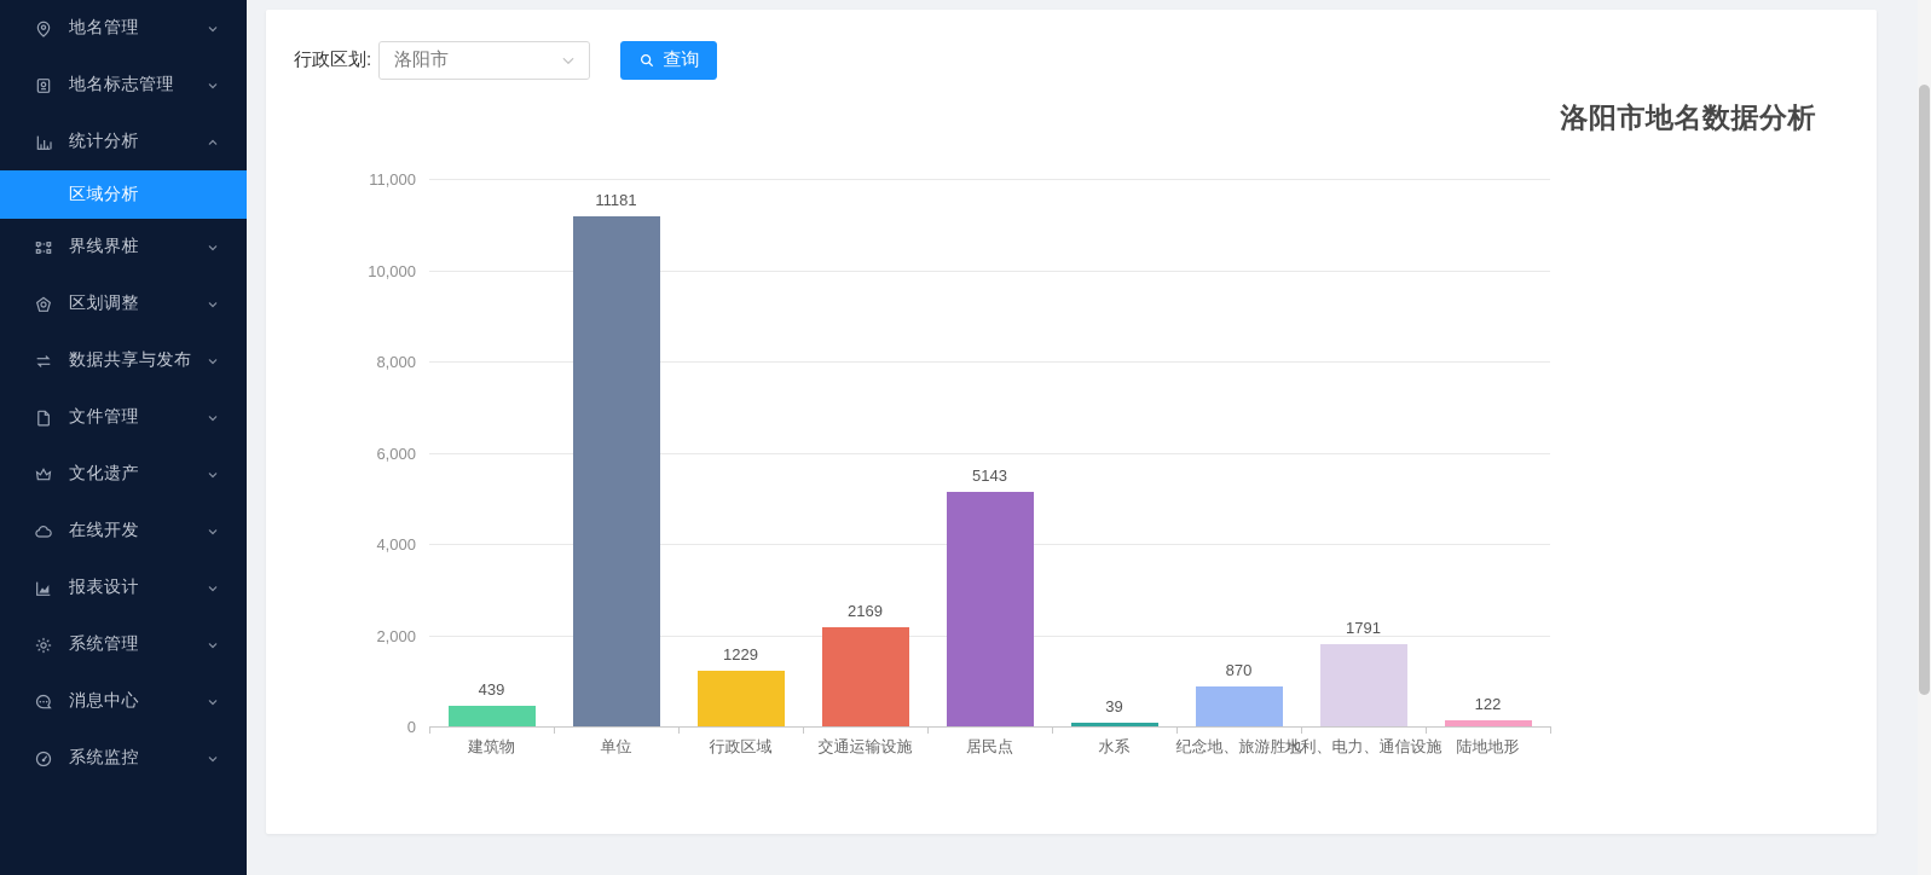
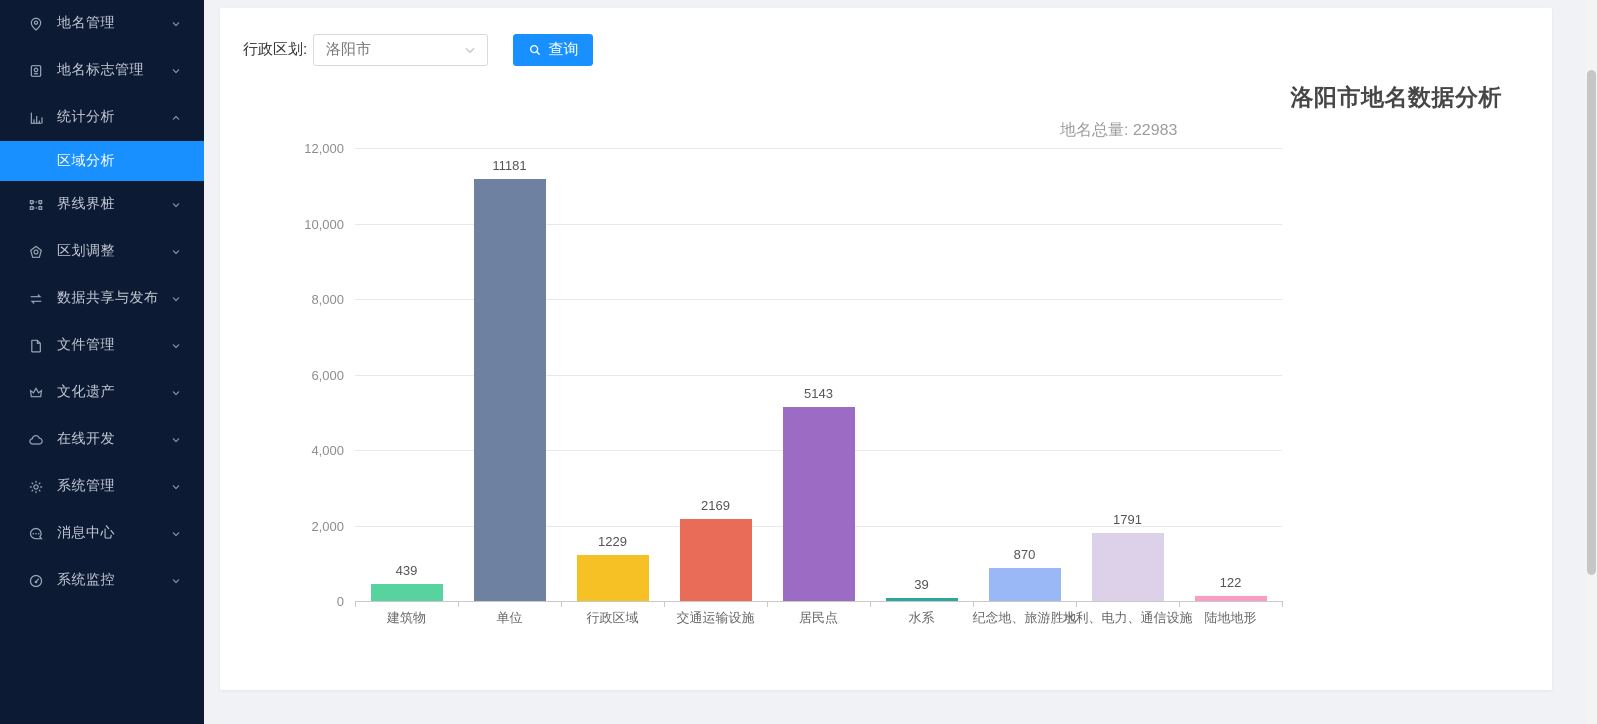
  地名管理
  地名标志管理
  统计分析
  区域分析
  界线界桩
  区划调整
  数据共享与发布
  文件管理
  文化遗产
  在线开发
- 报表设计
  系统管理
  消息中心
  系统监控
  行政区划:
  洛阳市
  查询
  洛阳市地名数据分析
+ 地名总量: 22983
  0
  2,000
  4,000
  6,000
  8,000
  10,000
- 11,000
+ 12,000
  439
  建筑物
  11181
  单位
  1229
  行政区域
  2169
  交通运输设施
  5143
  居民点
  39
  水系
  870
  纪念地、旅游胜地
  1791
  水利、电力、通信设施
  122
  陆地地形
